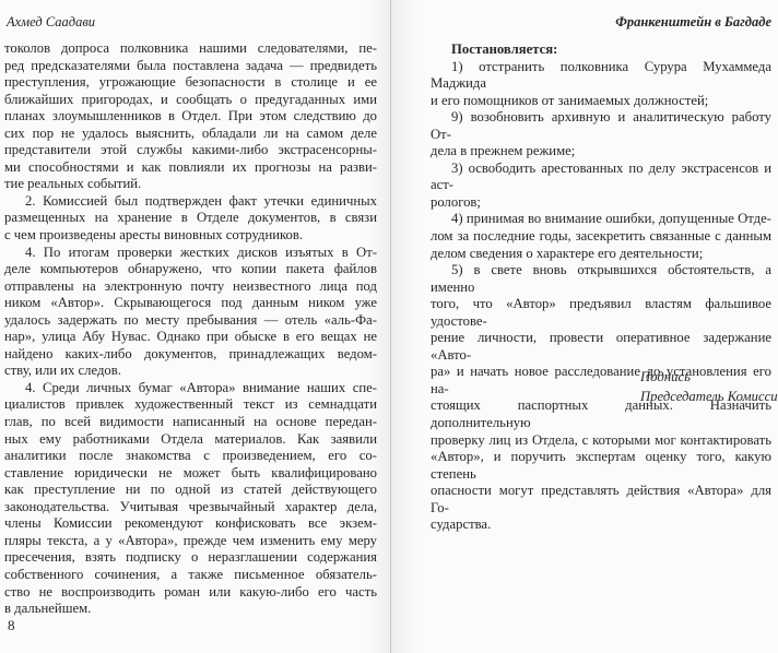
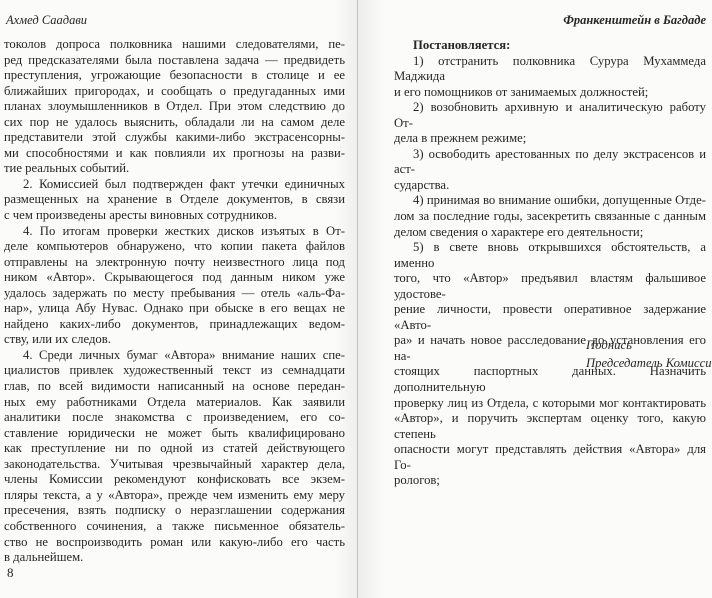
  Ахмед Саадави
  токолов допроса полковника нашими следователями, пе-
  ред предсказателями была поставлена задача — предвидеть
  преступления, угрожающие безопасности в столице и ее
  ближайших пригородах, и сообщать о предугаданных ими
  планах злоумышленников в Отдел. При этом следствию до
  сих пор не удалось выяснить, обладали ли на самом деле
  представители этой службы какими-либо экстрасенсорны-
  ми способностями и как повлияли их прогнозы на разви-
  тие реальных событий.
  2. Комиссией был подтвержден факт утечки единичных
  размещенных на хранение в Отделе документов, в связи
  с чем произведены аресты виновных сотрудников.
  4. По итогам проверки жестких дисков изъятых в От-
  деле компьютеров обнаружено, что копии пакета файлов
  отправлены на электронную почту неизвестного лица под
  ником «Автор». Скрывающегося под данным ником уже
  удалось задержать по месту пребывания — отель «аль-Фа-
  нар», улица Абу Нувас. Однако при обыске в его вещах не
  найдено каких-либо документов, принадлежащих ведом-
  ству, или их следов.
  4. Среди личных бумаг «Автора» внимание наших спе-
  циалистов привлек художественный текст из семнадцати
  глав, по всей видимости написанный на основе передан-
  ных ему работниками Отдела материалов. Как заявили
  аналитики после знакомства с произведением, его со-
  ставление юридически не может быть квалифицировано
  как преступление ни по одной из статей действующего
  законодательства. Учитывая чрезвычайный характер дела,
  члены Комиссии рекомендуют конфисковать все экзем-
  пляры текста, а у «Автора», прежде чем изменить ему меру
  пресечения, взять подписку о неразглашении содержания
  собственного сочинения, а также письменное обязатель-
  ство не воспроизводить роман или какую-либо его часть
  в дальнейшем.
  8
  Франкенштейн в Багдаде
  Постановляется:
  1) отстранить полковника Сурура Мухаммеда Маджида
  и его помощников от занимаемых должностей;
- 9) возобновить архивную и аналитическую работу От-
+ 2) возобновить архивную и аналитическую работу От-
  дела в прежнем режиме;
  3) освободить арестованных по делу экстрасенсов и аст-
- рологов;
+ сударства.
  4) принимая во внимание ошибки, допущенные Отде-
  лом за последние годы, засекретить связанные с данным
  делом сведения о характере его деятельности;
  5) в свете вновь открывшихся обстоятельств, а именно
  того, что «Автор» предъявил властям фальшивое удостове-
  рение личности, провести оперативное задержание «Авто-
  ра» и начать новое расследование до установления его на-
  стоящих паспортных данных. Назначить дополнительную
  проверку лиц из Отдела, с которыми мог контактировать
  «Автор», и поручить экспертам оценку того, какую степень
  опасности могут представлять действия «Автора» для Го-
- сударства.
+ рологов;
  Подпись
  Председатель Комисси
